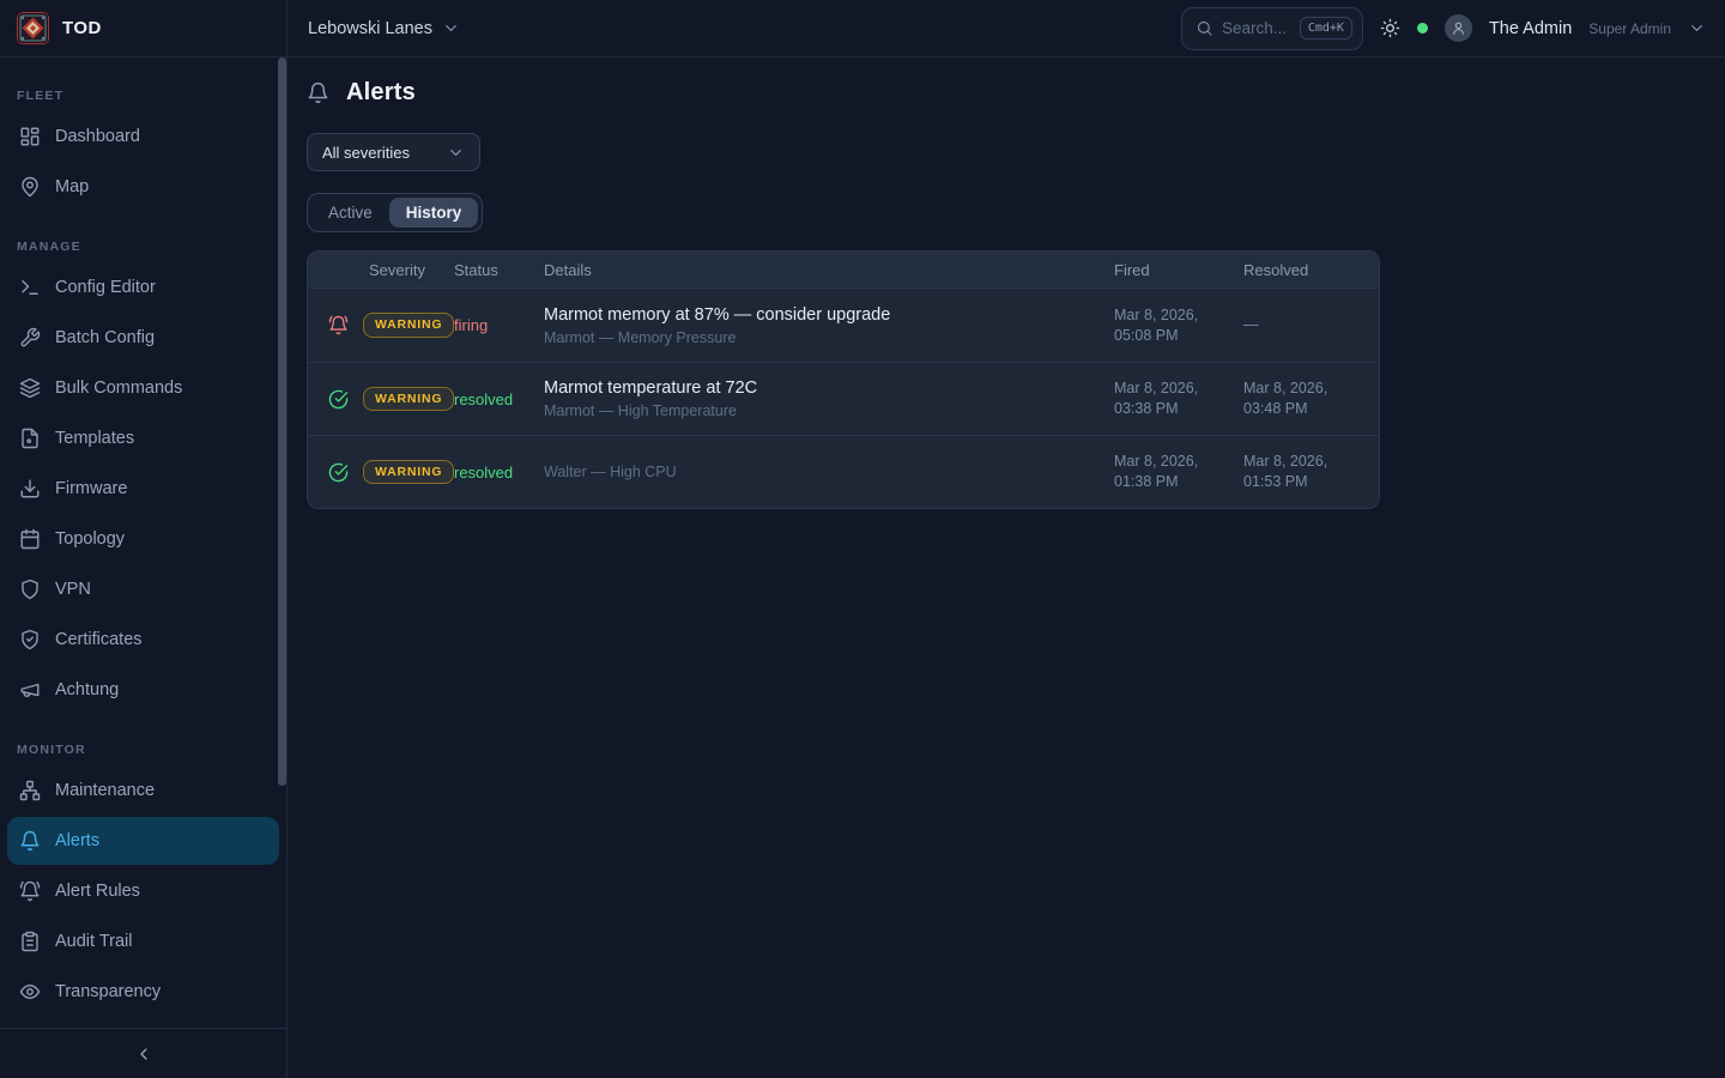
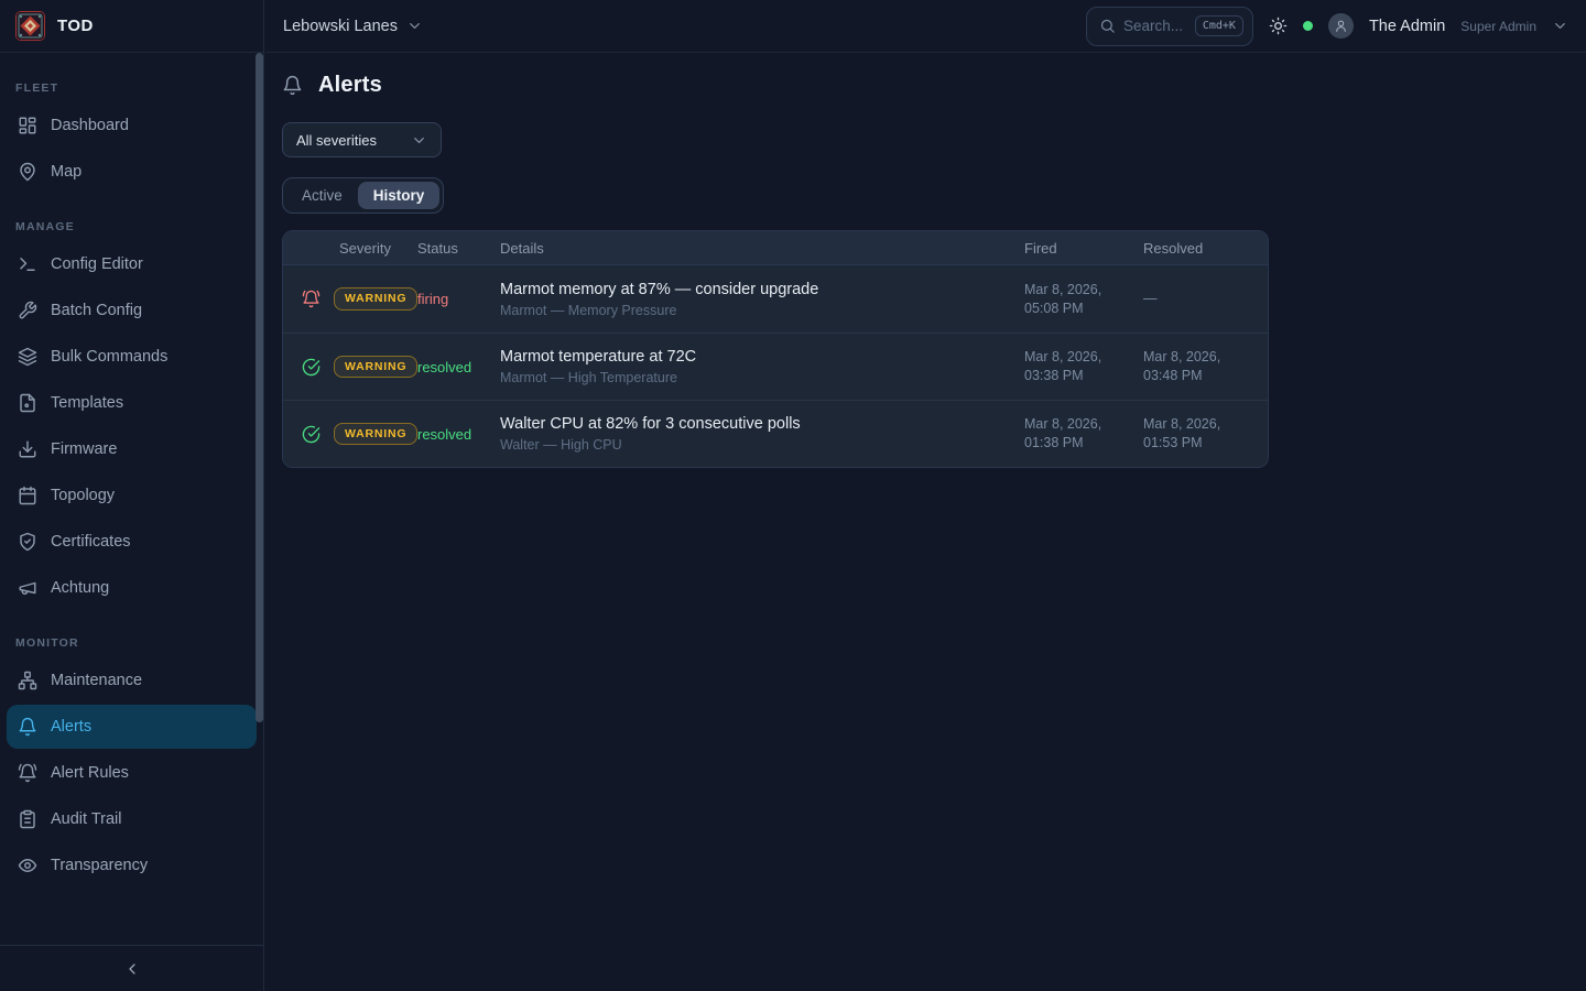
  TOD
  FLEET
  Dashboard
  Map
  MANAGE
  Config Editor
  Batch Config
  Bulk Commands
  Templates
  Firmware
  Topology
- VPN
  Certificates
  Achtung
  MONITOR
  Maintenance
  Alerts
  Alert Rules
  Audit Trail
  Transparency
  Lebowski Lanes
  Search...
  Cmd+K
  The Admin
  Super Admin
  Alerts
  All severities
  Active
  History
  Severity
  Status
  Details
  Fired
  Resolved
  WARNING
  firing
  Marmot memory at 87% — consider upgrade
  Marmot — Memory Pressure
  Mar 8, 2026, 05:08 PM
  —
  WARNING
  resolved
  Marmot temperature at 72C
  Marmot — High Temperature
  Mar 8, 2026, 03:38 PM
  Mar 8, 2026, 03:48 PM
  WARNING
  resolved
+ Walter CPU at 82% for 3 consecutive polls
  Walter — High CPU
  Mar 8, 2026, 01:38 PM
  Mar 8, 2026, 01:53 PM
